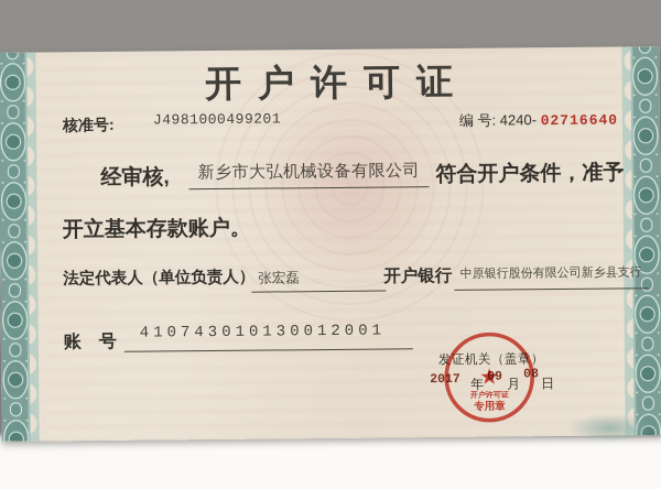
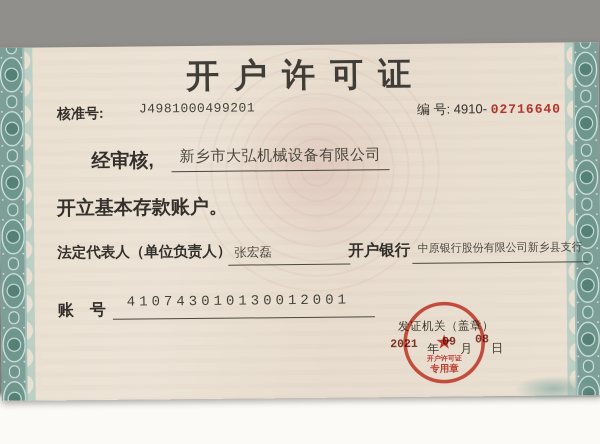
  开户许可证
  核准号:
  J4981000499201
- 编 号: 4240- 02716640
+ 编 号: 4910- 02716640
  经审核,
  新乡市大弘机械设备有限公司
- 符合开户条件，准予
  开立基本存款账户。
  法定代表人（单位负责人）
  张宏磊
  开户银行
  中原银行股份有限公司新乡县支行
  账 号
  410743010130012001
  发证机关（盖章）
- 2017
+ 2021
  年
  09
  月
  08
  日
  ★
  专用章
